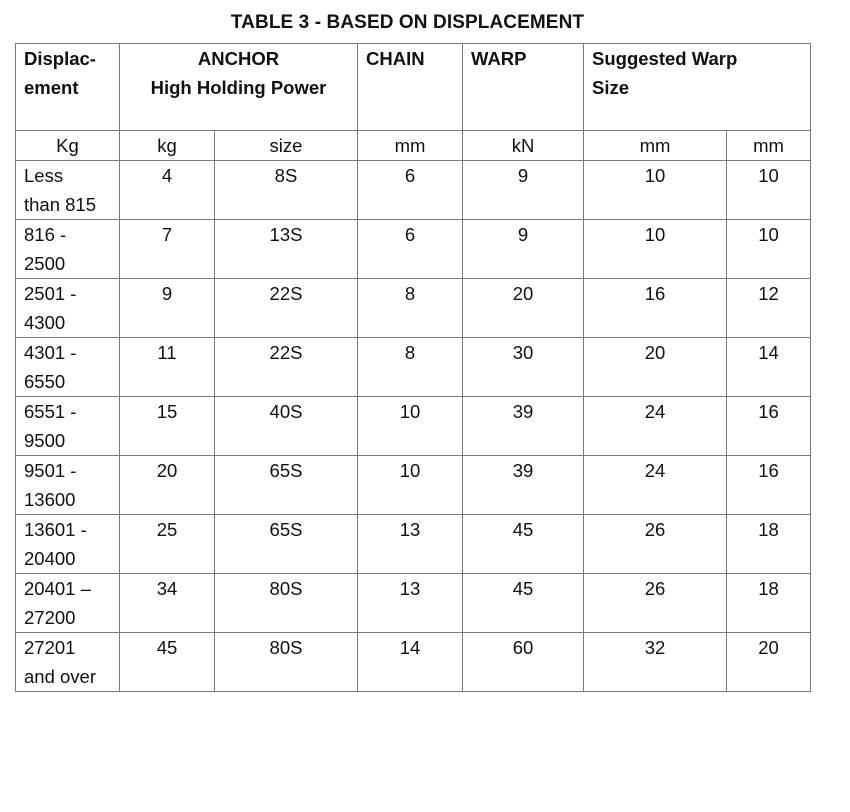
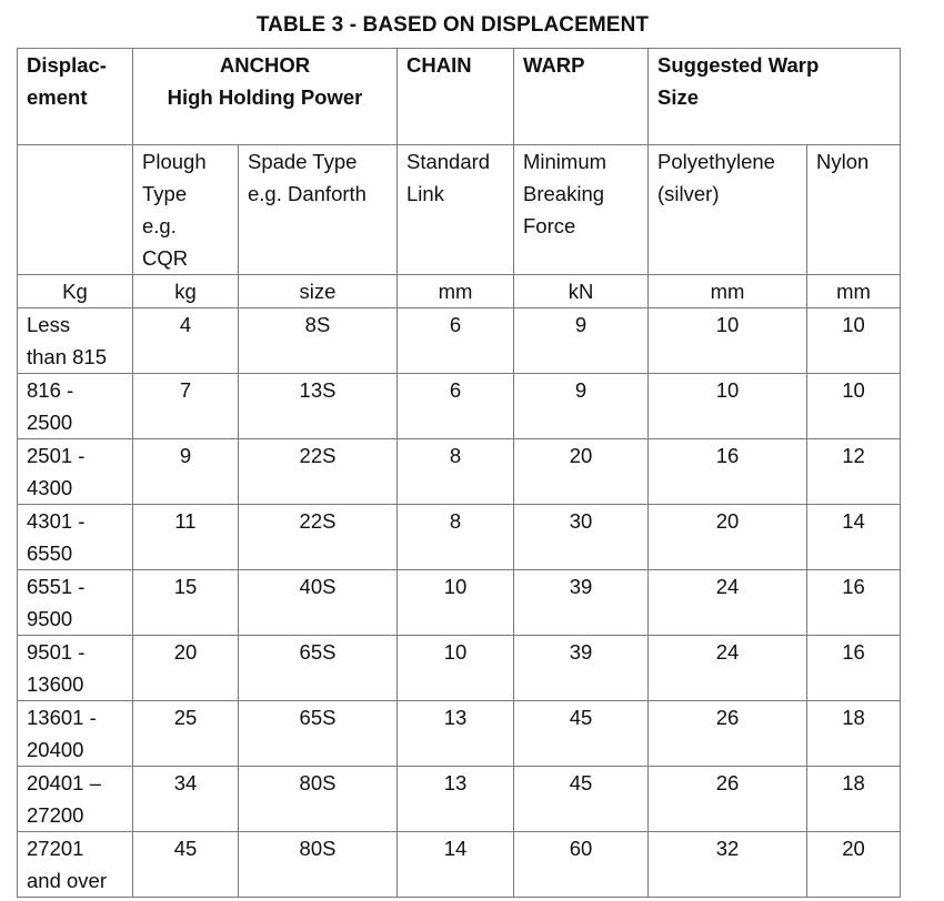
  TABLE 3 - BASED ON DISPLACEMENT
  Displac- ement	ANCHOR High Holding Power	CHAIN	WARP	Suggested Warp Size
+ 	Plough Type e.g. CQR	Spade Type e.g. Danforth	Standard Link	Minimum Breaking Force	Polyethylene (silver)	Nylon
  Kg	kg	size	mm	kN	mm	mm
  Less than 815	4	8S	6	9	10	10
  816 - 2500	7	13S	6	9	10	10
  2501 - 4300	9	22S	8	20	16	12
  4301 - 6550	11	22S	8	30	20	14
  6551 - 9500	15	40S	10	39	24	16
  9501 - 13600	20	65S	10	39	24	16
  13601 - 20400	25	65S	13	45	26	18
  20401 – 27200	34	80S	13	45	26	18
  27201 and over	45	80S	14	60	32	20
